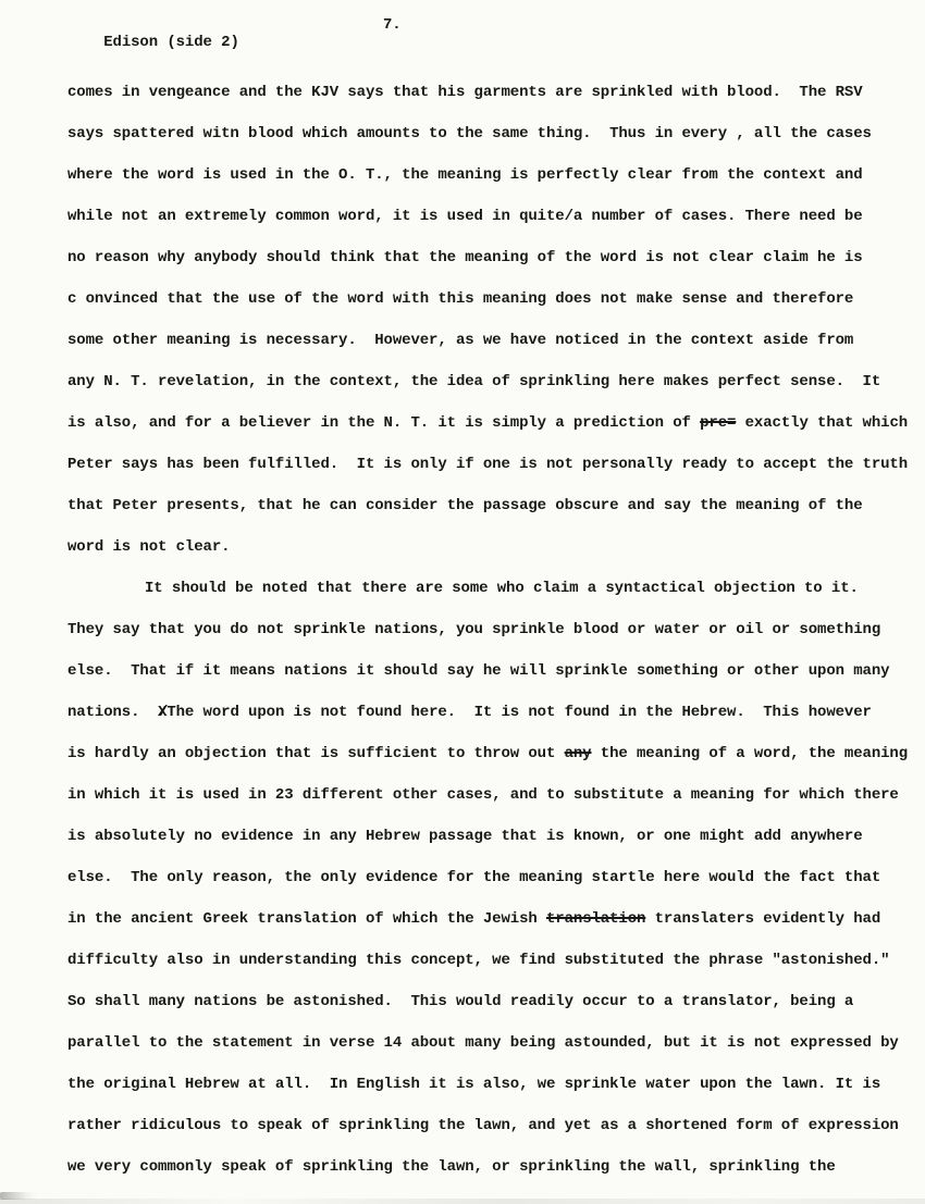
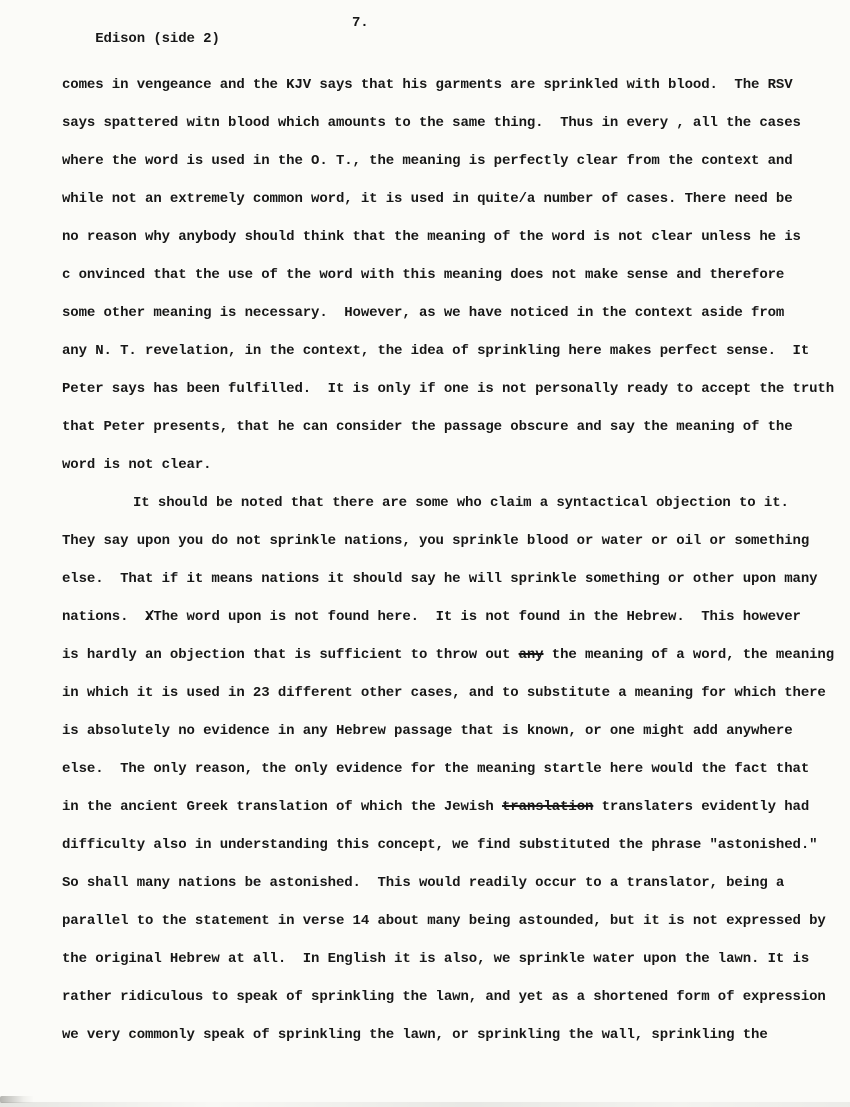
  Edison (side 2)
  7.
  comes in vengeance and the KJV says that his garments are sprinkled with blood. The RSV
  says spattered witn blood which amounts to the same thing. Thus in every , all the cases
  where the word is used in the O. T., the meaning is perfectly clear from the context and
  while not an extremely common word, it is used in quite/a number of cases. There need be
- no reason why anybody should think that the meaning of the word is not clear claim he is
+ no reason why anybody should think that the meaning of the word is not clear unless he is
  c onvinced that the use of the word with this meaning does not make sense and therefore
  some other meaning is necessary. However, as we have noticed in the context aside from
  any N. T. revelation, in the context, the idea of sprinkling here makes perfect sense. It
- is also, and for a believer in the N. T. it is simply a prediction of pre= exactly that which
  Peter says has been fulfilled. It is only if one is not personally ready to accept the truth
  that Peter presents, that he can consider the passage obscure and say the meaning of the
  word is not clear.
  It should be noted that there are some who claim a syntactical objection to it.
- They say that you do not sprinkle nations, you sprinkle blood or water or oil or something
+ They say upon you do not sprinkle nations, you sprinkle blood or water or oil or something
  else. That if it means nations it should say he will sprinkle something or other upon many
  nations. XThe word upon is not found here. It is not found in the Hebrew. This however
  is hardly an objection that is sufficient to throw out any the meaning of a word, the meaning
  in which it is used in 23 different other cases, and to substitute a meaning for which there
  is absolutely no evidence in any Hebrew passage that is known, or one might add anywhere
  else. The only reason, the only evidence for the meaning startle here would the fact that
  in the ancient Greek translation of which the Jewish translation translaters evidently had
  difficulty also in understanding this concept, we find substituted the phrase "astonished."
  So shall many nations be astonished. This would readily occur to a translator, being a
  parallel to the statement in verse 14 about many being astounded, but it is not expressed by
  the original Hebrew at all. In English it is also, we sprinkle water upon the lawn. It is
  rather ridiculous to speak of sprinkling the lawn, and yet as a shortened form of expression
  we very commonly speak of sprinkling the lawn, or sprinkling the wall, sprinkling the
